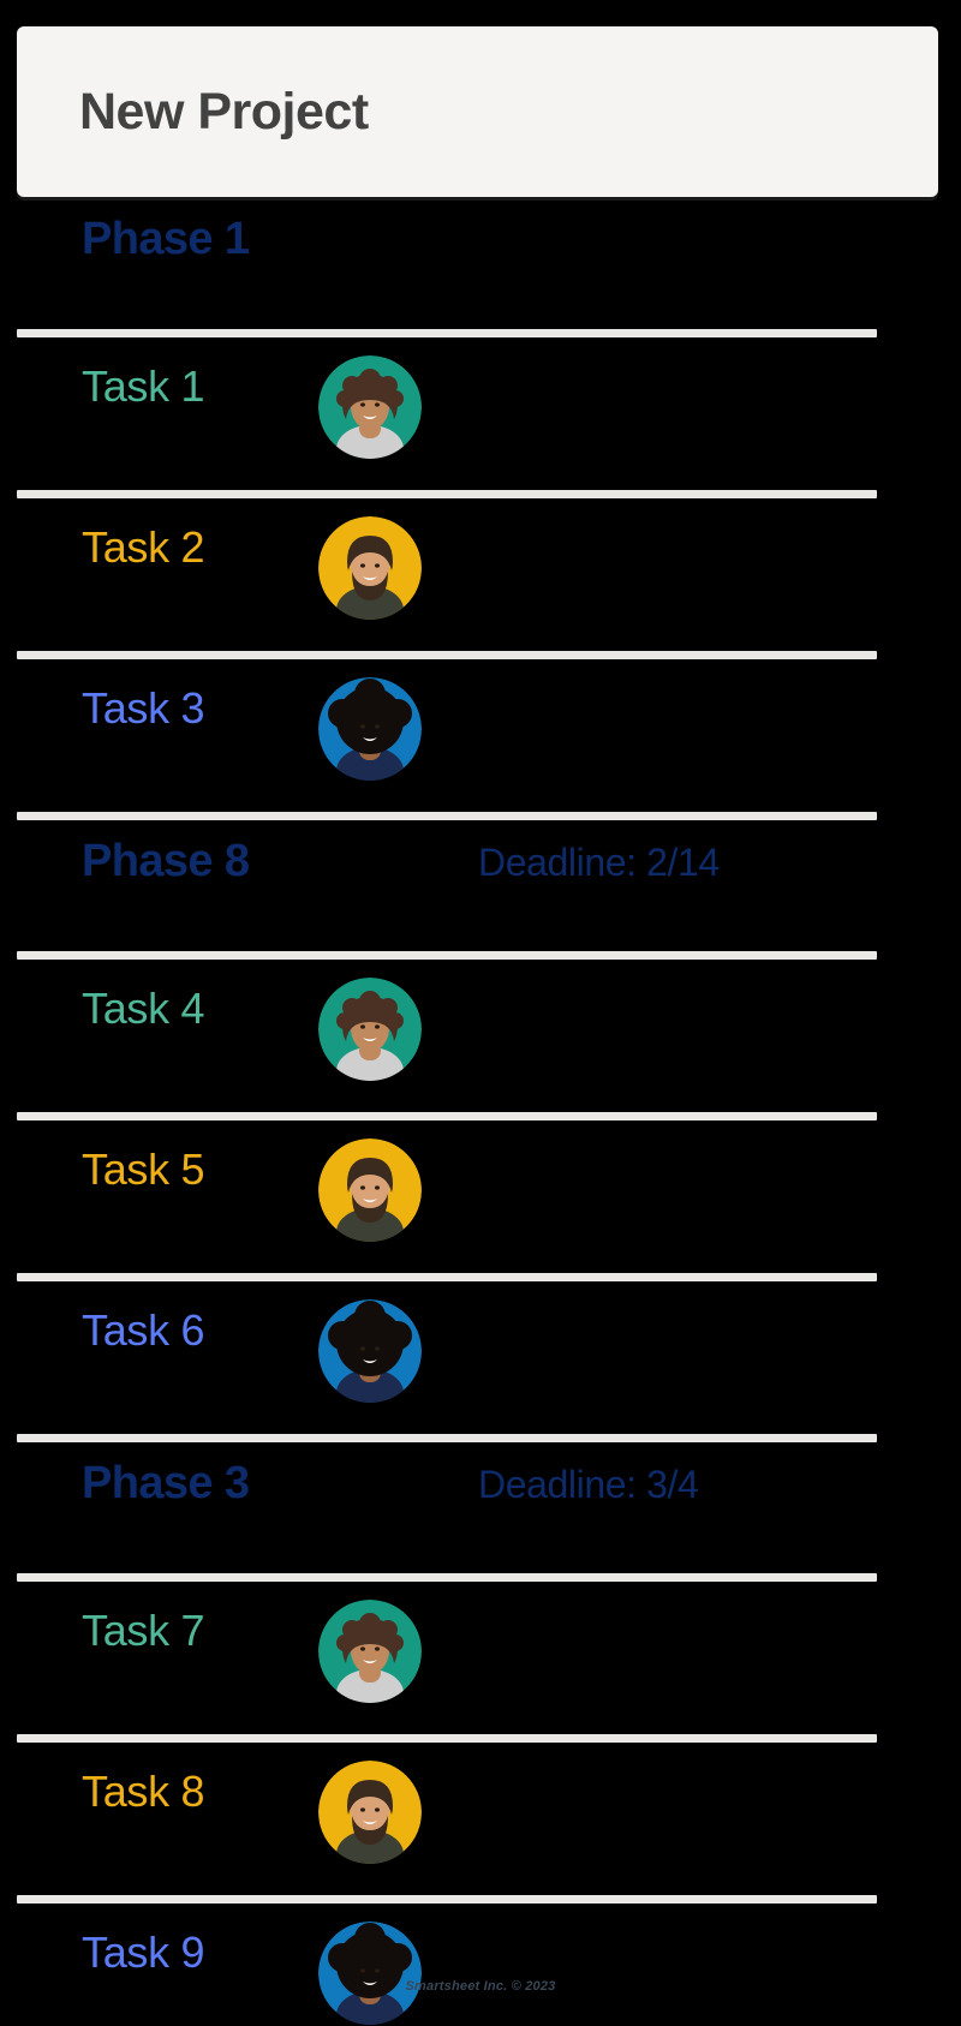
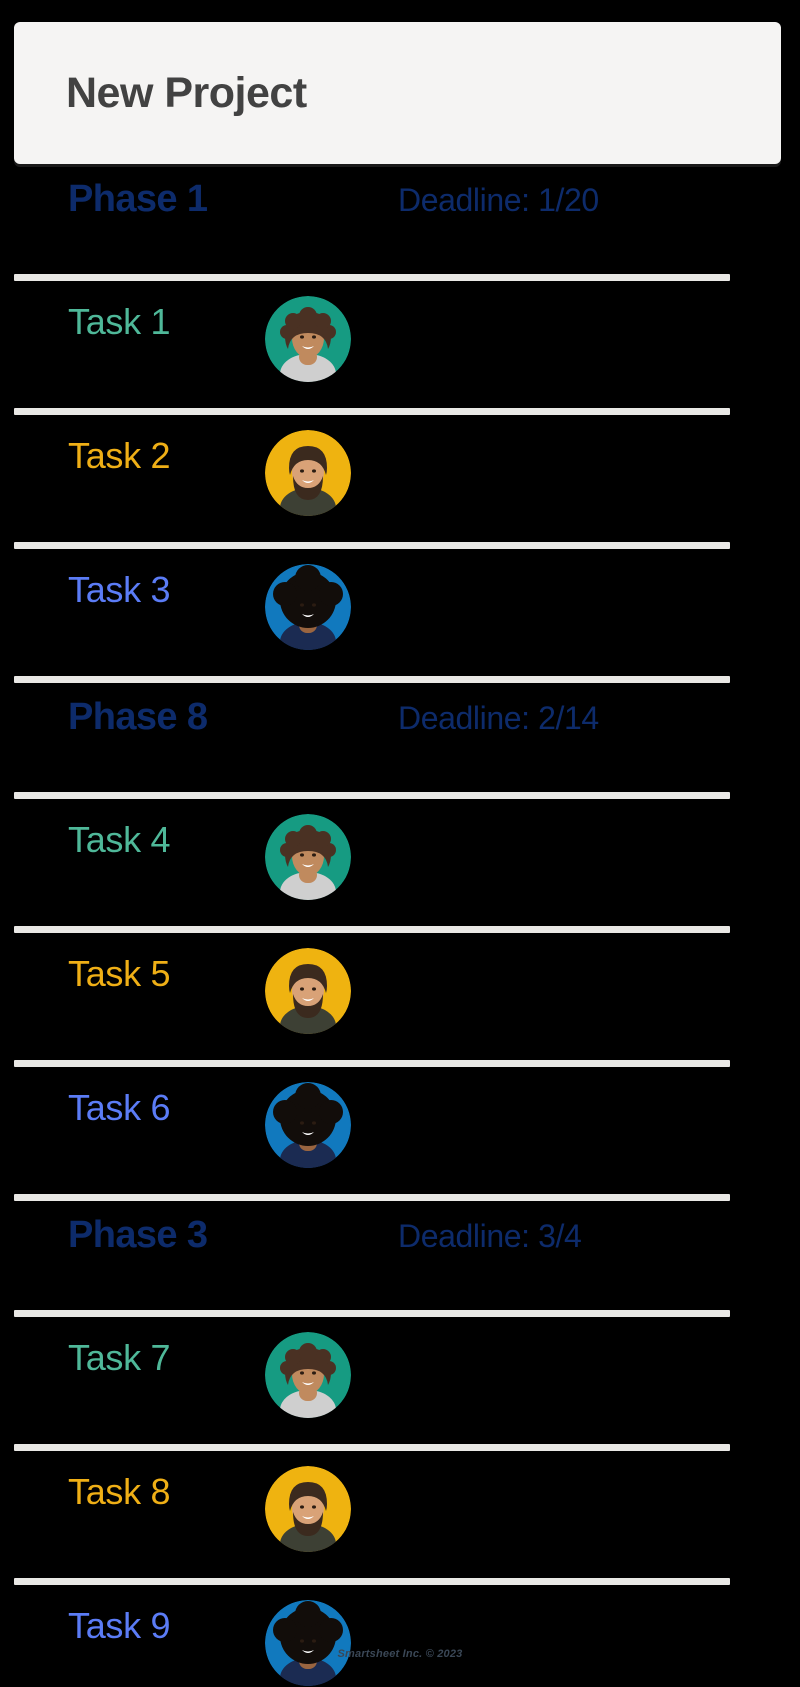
  New Project
  Phase 1
+ Deadline: 1/20
  Task 1
  Task 2
  Task 3
  Phase 8
  Deadline: 2/14
  Task 4
  Task 5
  Task 6
  Phase 3
  Deadline: 3/4
  Task 7
  Task 8
  Task 9
  Smartsheet Inc. © 2023
